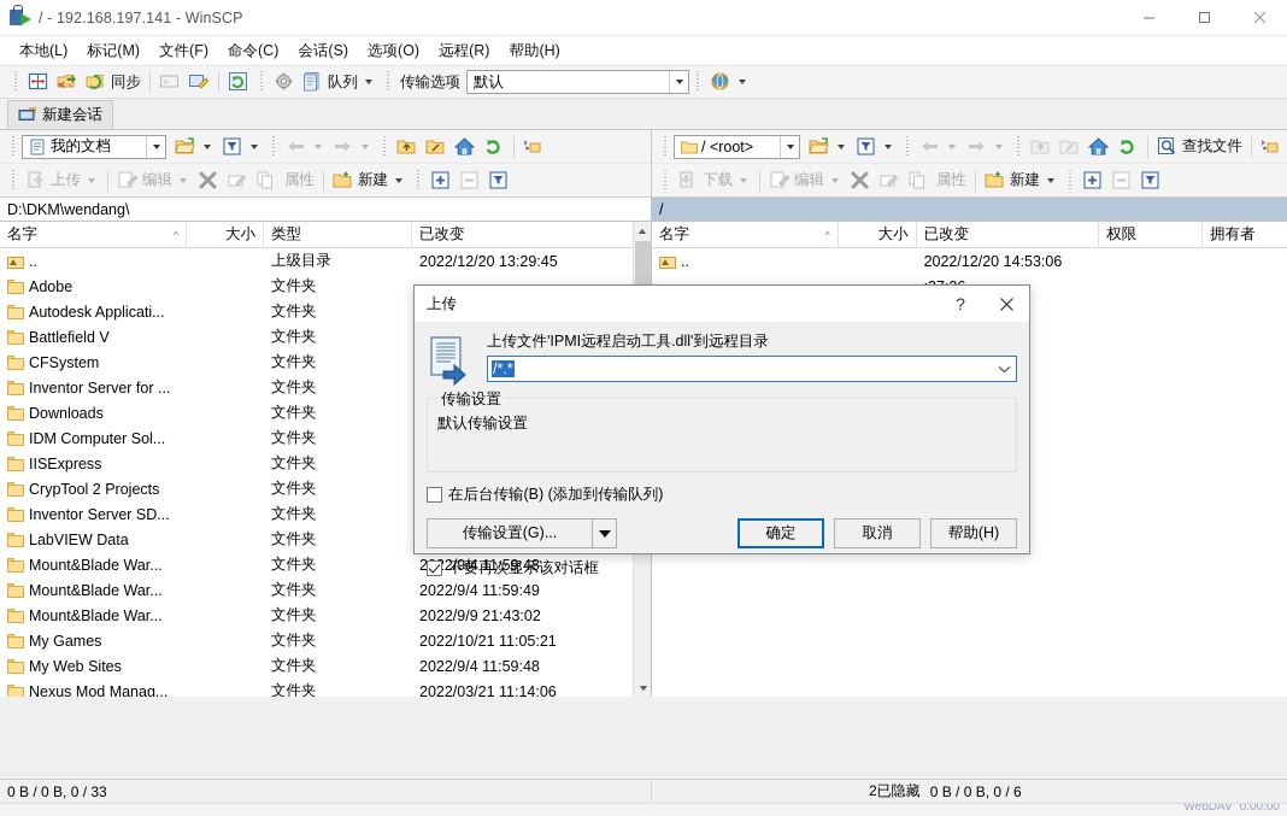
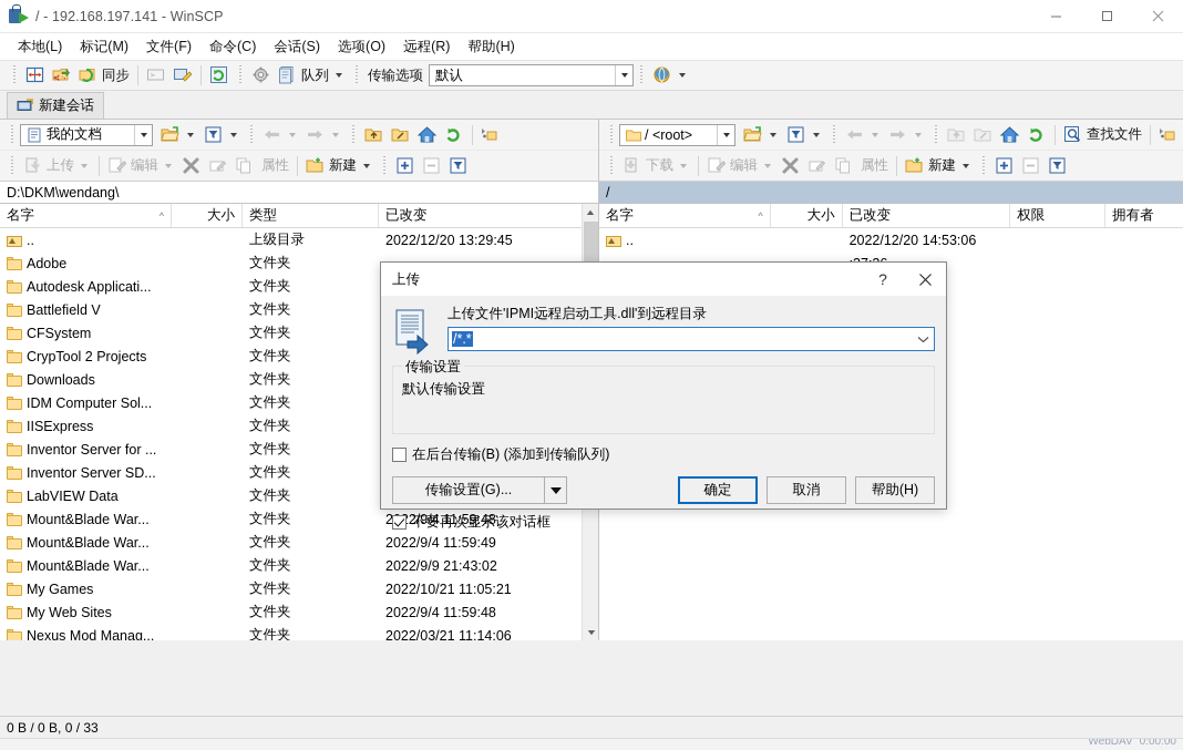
  / - 192.168.197.141 - WinSCP
  本地(L)
  标记(M)
  文件(F)
  命令(C)
  会话(S)
  选项(O)
  远程(R)
  帮助(H)
  同步
  >
  队列
  传输选项
  默认
  新建会话
  我的文档
  上传
  编辑
  属性
  新建
  D:\DKM\wendang\
  名字
  ^
  大小
  类型
  已改变
  ..
  上级目录
  2022/12/20 13:29:45
  Adobe
  文件夹
  Autodesk Applicati...
  文件夹
  Battlefield V
  文件夹
  CFSystem
  文件夹
- Inventor Server for ...
+ CrypTool 2 Projects
  文件夹
  Downloads
  文件夹
  IDM Computer Sol...
  文件夹
  IISExpress
  文件夹
- CrypTool 2 Projects
+ Inventor Server for ...
  文件夹
  Inventor Server SD...
  文件夹
  LabVIEW Data
  文件夹
  Mount&Blade War...
  文件夹
  22/9/4 11:59:48
  Mount&Blade War...
  文件夹
  2022/9/4 11:59:49
  Mount&Blade War...
  文件夹
  2022/9/9 21:43:02
  My Games
  文件夹
  2022/10/21 11:05:21
  My Web Sites
  文件夹
  2022/9/4 11:59:48
  Nexus Mod Manag...
  文件夹
  2022/03/21 11:14:06
  / <root>
  查找文件
  下载
  编辑
  属性
  新建
  /
  名字
  ^
  大小
  已改变
  权限
  拥有者
  ..
  2022/12/20 14:53:06
  0 B / 0 B, 0 / 33
- 2已隐藏
- 0 B / 0 B, 0 / 6
  WebDAV
  0:00:00
  上传
  ?
  上传文件'IPMI远程启动工具.dll'到远程目录
  /*.*
  传输设置
  默认传输设置
  在后台传输(B) (添加到传输队列)
  传输设置(G)...
  确定
  取消
  帮助(H)
  不要再次显示该对话框
